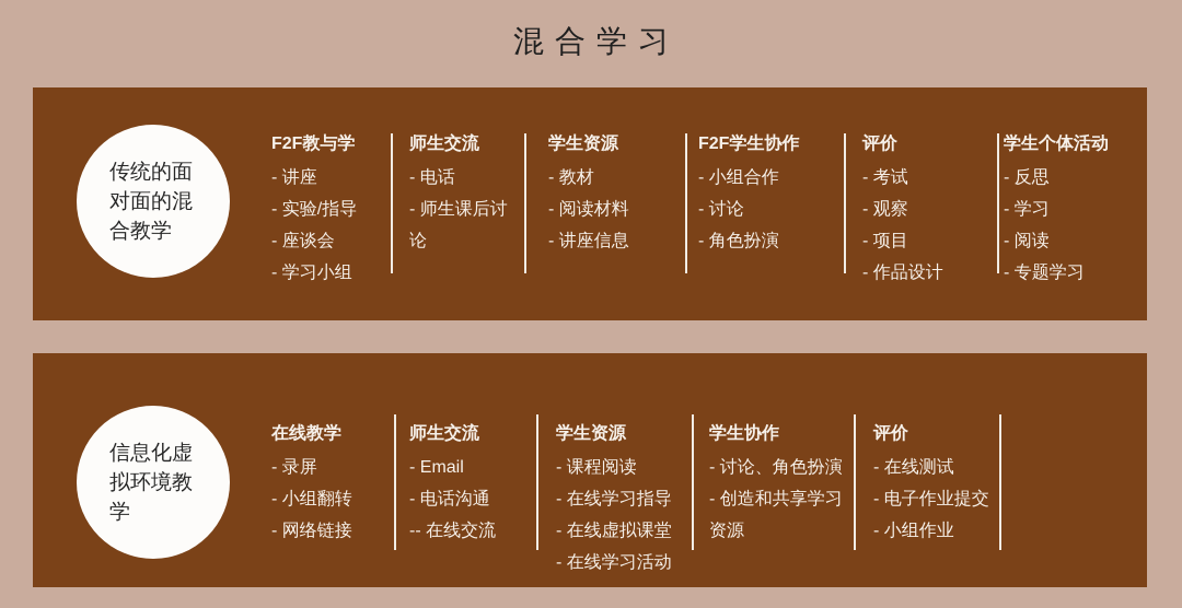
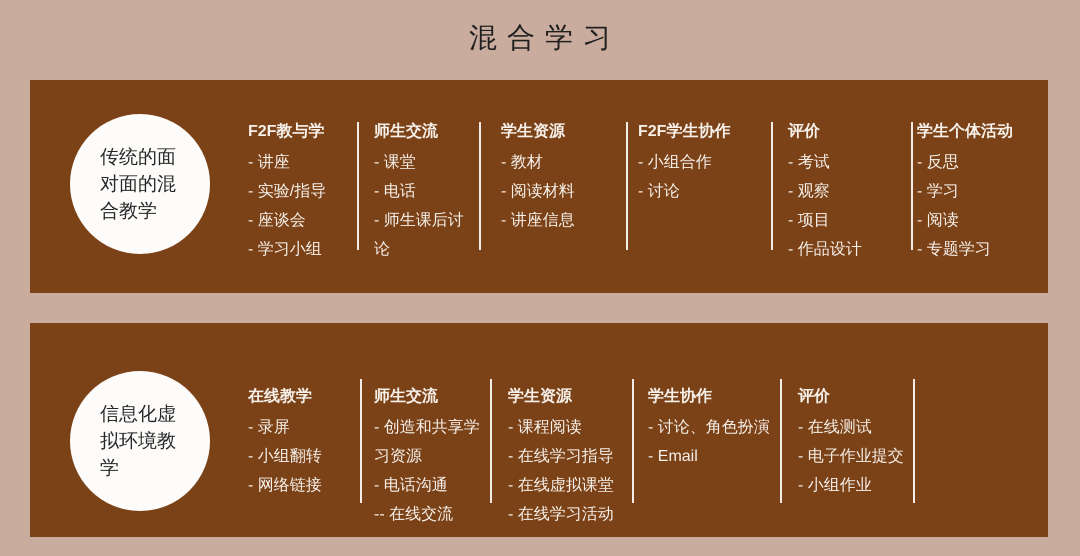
  混合学习
  传统的面对面的混合教学
  F2F教与学
  - 讲座
  - 实验/指导
  - 座谈会
  - 学习小组
  师生交流
+ - 课堂
  - 电话
  - 师生课后讨论
  学生资源
  - 教材
  - 阅读材料
  - 讲座信息
  F2F学生协作
  - 小组合作
  - 讨论
- - 角色扮演
  评价
  - 考试
  - 观察
  - 项目
  - 作品设计
  学生个体活动
  - 反思
  - 学习
  - 阅读
  - 专题学习
  信息化虚拟环境教学
  在线教学
  - 录屏
  - 小组翻转
  - 网络链接
  师生交流
- - Email
+ - 创造和共享学习资源
  - 电话沟通
  -- 在线交流
  学生资源
  - 课程阅读
  - 在线学习指导
  - 在线虚拟课堂
  - 在线学习活动
  学生协作
  - 讨论、角色扮演
- - 创造和共享学习资源
+ - Email
  评价
  - 在线测试
  - 电子作业提交
  - 小组作业
